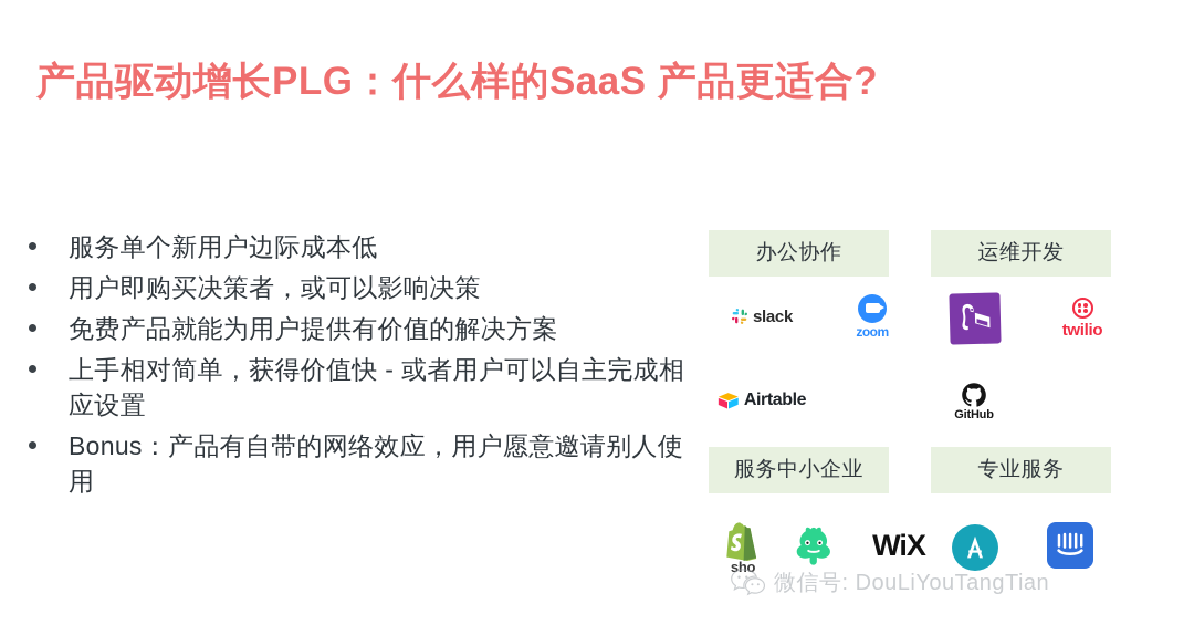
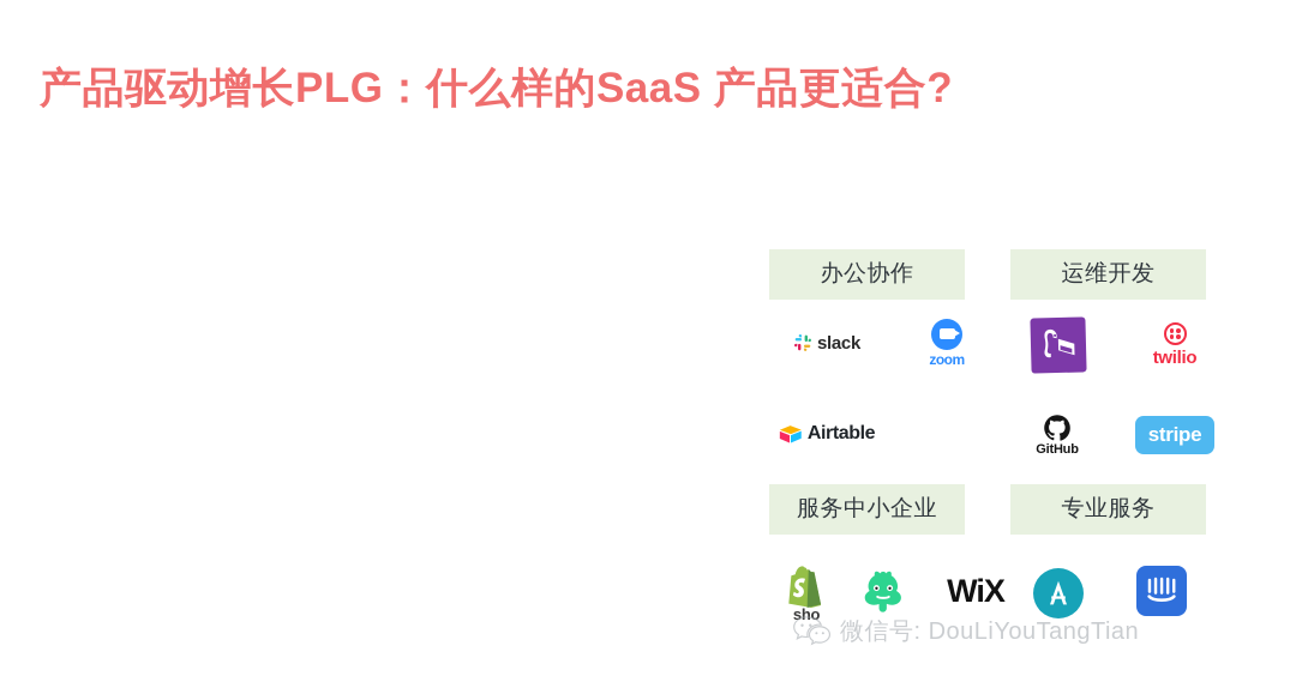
  产品驱动增长PLG：什么样的SaaS 产品更适合?
- 服务单个新用户边际成本低
- 用户即购买决策者，或可以影响决策
- 免费产品就能为用户提供有价值的解决方案
- 上手相对简单，获得价值快 - 或者用户可以自主完成相应设置
- Bonus：产品有自带的网络效应，用户愿意邀请别人使用
  办公协作
  运维开发
  服务中小企业
  专业服务
  slack
  zoom
  Airtable
  twilio
  GitHub
+ stripe
  sho
  WiX
  微信号: DouLiYouTangTian
